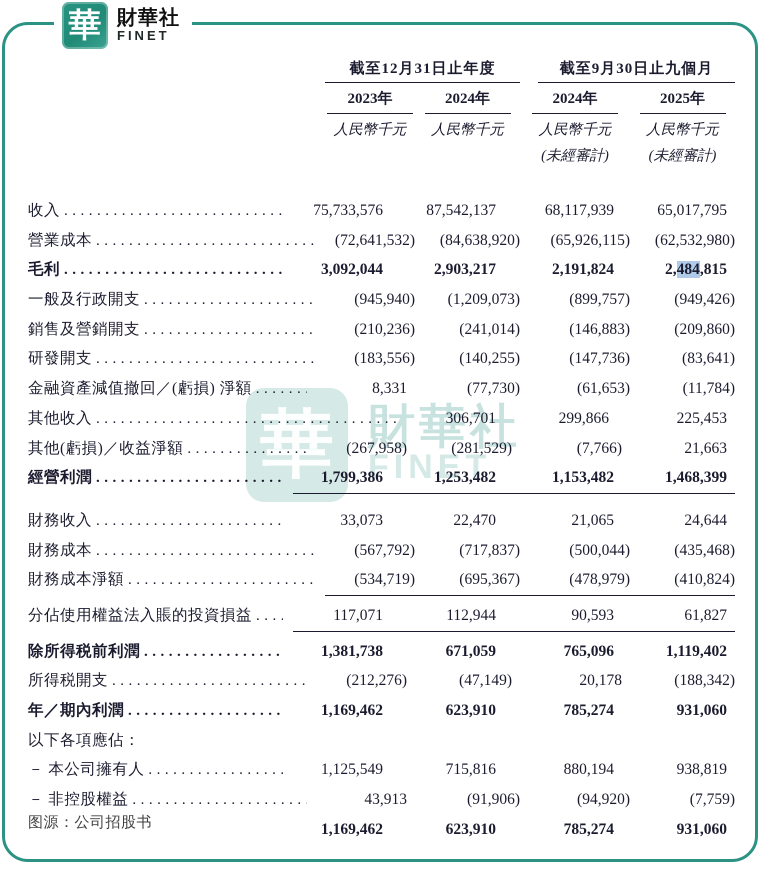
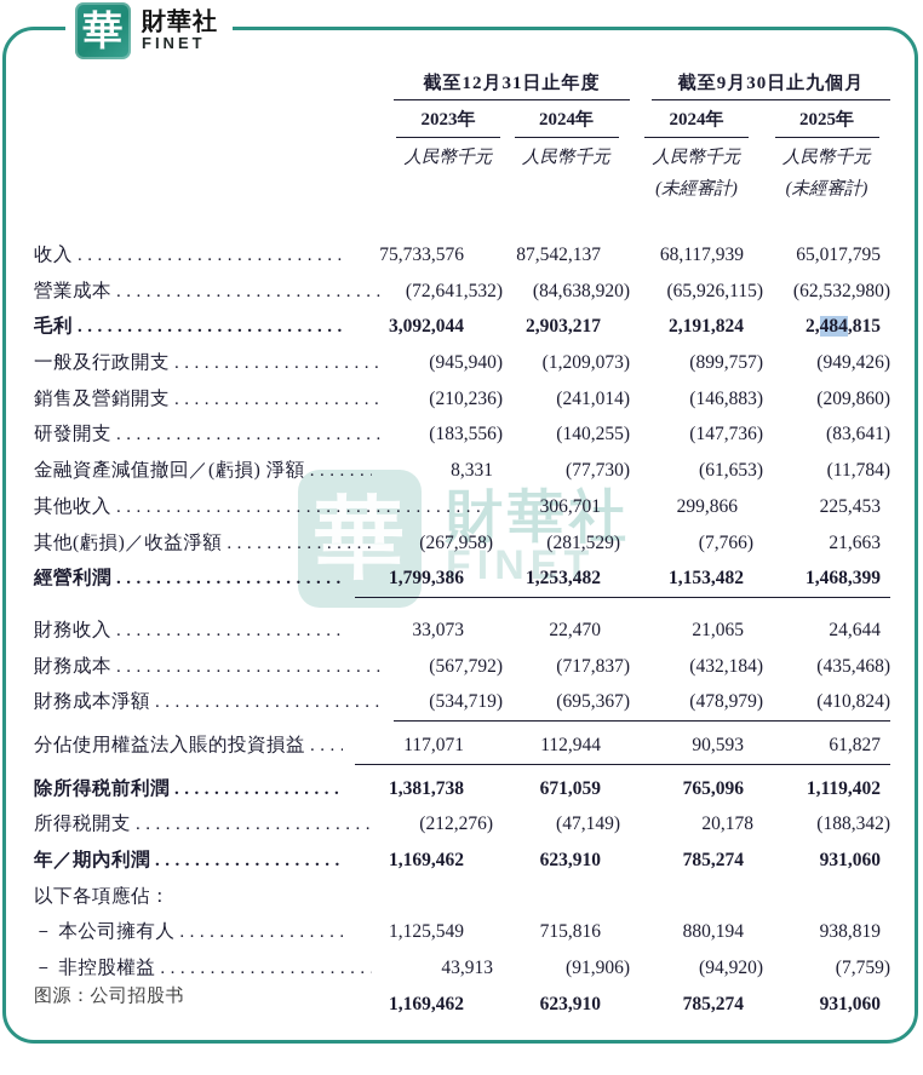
  華
  財華社
  FINET
  華
  財華社
  FINET
  截至12月31日止年度
  截至9月30日止九個月
  2023年
  2024年
  2024年
  2025年
  人民幣千元
  人民幣千元
  人民幣千元
  人民幣千元
  (未經審計)
  (未經審計)
  收入
  75,733,576
  87,542,137
  68,117,939
  65,017,795
  營業成本
  (72,641,532)
  (84,638,920)
  (65,926,115)
  (62,532,980)
  毛利
  3,092,044
  2,903,217
  2,191,824
  2,484,815
  一般及行政開支
  (945,940)
  (1,209,073)
  (899,757)
  (949,426)
  銷售及營銷開支
  (210,236)
  (241,014)
  (146,883)
  (209,860)
  研發開支
  (183,556)
  (140,255)
  (147,736)
  (83,641)
  金融資產減值撤回／(虧損) 淨額
  8,331
  (77,730)
  (61,653)
  (11,784)
  其他收入
  306,701
  299,866
  225,453
  其他(虧損)／收益淨額
  (267,958)
  (281,529)
  (7,766)
  21,663
  經營利潤
  1,799,386
  1,253,482
  1,153,482
  1,468,399
  財務收入
  33,073
  22,470
  21,065
  24,644
  財務成本
  (567,792)
  (717,837)
- (500,044)
+ (432,184)
  (435,468)
  財務成本淨額
  (534,719)
  (695,367)
  (478,979)
  (410,824)
  分佔使用權益法入賬的投資損益
  117,071
  112,944
  90,593
  61,827
  除所得税前利潤
  1,381,738
  671,059
  765,096
  1,119,402
  所得税開支
  (212,276)
  (47,149)
  20,178
  (188,342)
  年／期內利潤
  1,169,462
  623,910
  785,274
  931,060
  以下各項應佔：
  － 本公司擁有人
  1,125,549
  715,816
  880,194
  938,819
  － 非控股權益
  43,913
  (91,906)
  (94,920)
  (7,759)
  1,169,462
  623,910
  785,274
  931,060
  图源：公司招股书
